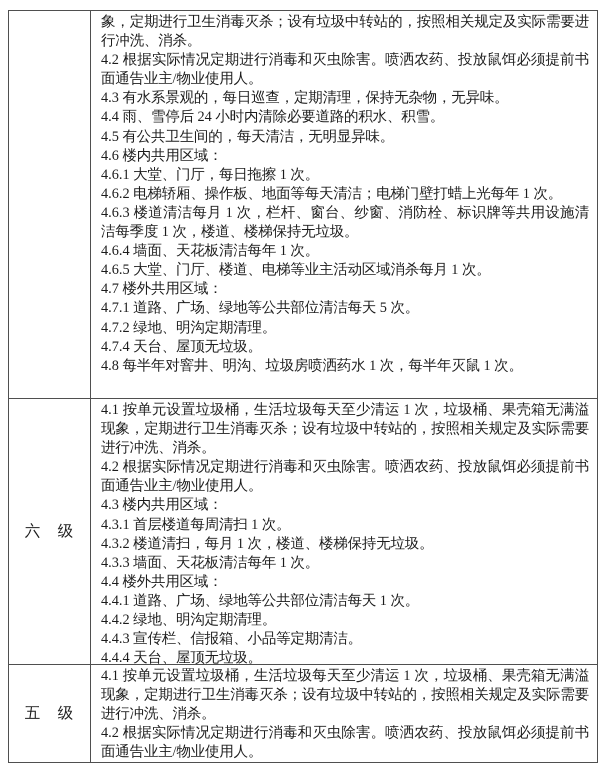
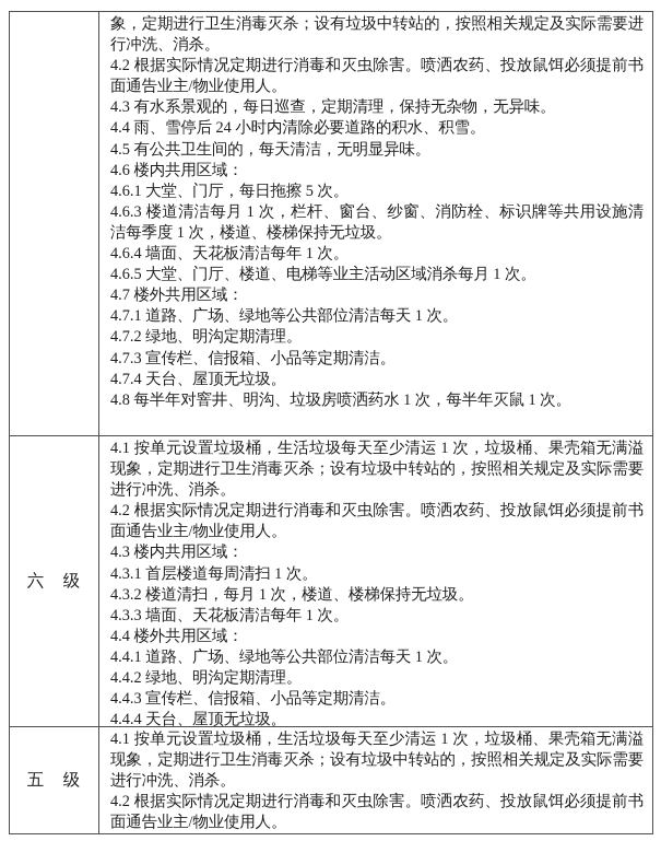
  象，定期进行卫生消毒灭杀；设有垃圾中转站的，按照相关规定及实际需要进行冲洗、消杀。
  4.2 根据实际情况定期进行消毒和灭虫除害。喷洒农药、投放鼠饵必须提前书面通告业主/物业使用人。
  4.3 有水系景观的，每日巡查，定期清理，保持无杂物，无异味。
  4.4 雨、雪停后 24 小时内清除必要道路的积水、积雪。
  4.5 有公共卫生间的，每天清洁，无明显异味。
  4.6 楼内共用区域：
- 4.6.1 大堂、门厅，每日拖擦 1 次。
+ 4.6.1 大堂、门厅，每日拖擦 5 次。
- 4.6.2 电梯轿厢、操作板、地面等每天清洁；电梯门壁打蜡上光每年 1 次。
  4.6.3 楼道清洁每月 1 次，栏杆、窗台、纱窗、消防栓、标识牌等共用设施清洁每季度 1 次，楼道、楼梯保持无垃圾。
  4.6.4 墙面、天花板清洁每年 1 次。
  4.6.5 大堂、门厅、楼道、电梯等业主活动区域消杀每月 1 次。
  4.7 楼外共用区域：
- 4.7.1 道路、广场、绿地等公共部位清洁每天 5 次。
+ 4.7.1 道路、广场、绿地等公共部位清洁每天 1 次。
  4.7.2 绿地、明沟定期清理。
+ 4.7.3 宣传栏、信报箱、小品等定期清洁。
  4.7.4 天台、屋顶无垃圾。
  4.8 每半年对窨井、明沟、垃圾房喷洒药水 1 次，每半年灭鼠 1 次。
  六 级
  4.1 按单元设置垃圾桶，生活垃圾每天至少清运 1 次，垃圾桶、果壳箱无满溢现象，定期进行卫生消毒灭杀；设有垃圾中转站的，按照相关规定及实际需要进行冲洗、消杀。
  4.2 根据实际情况定期进行消毒和灭虫除害。喷洒农药、投放鼠饵必须提前书面通告业主/物业使用人。
  4.3 楼内共用区域：
  4.3.1 首层楼道每周清扫 1 次。
  4.3.2 楼道清扫，每月 1 次，楼道、楼梯保持无垃圾。
  4.3.3 墙面、天花板清洁每年 1 次。
  4.4 楼外共用区域：
  4.4.1 道路、广场、绿地等公共部位清洁每天 1 次。
  4.4.2 绿地、明沟定期清理。
  4.4.3 宣传栏、信报箱、小品等定期清洁。
  4.4.4 天台、屋顶无垃圾。
  五 级
  4.1 按单元设置垃圾桶，生活垃圾每天至少清运 1 次，垃圾桶、果壳箱无满溢现象，定期进行卫生消毒灭杀；设有垃圾中转站的，按照相关规定及实际需要进行冲洗、消杀。
  4.2 根据实际情况定期进行消毒和灭虫除害。喷洒农药、投放鼠饵必须提前书面通告业主/物业使用人。
